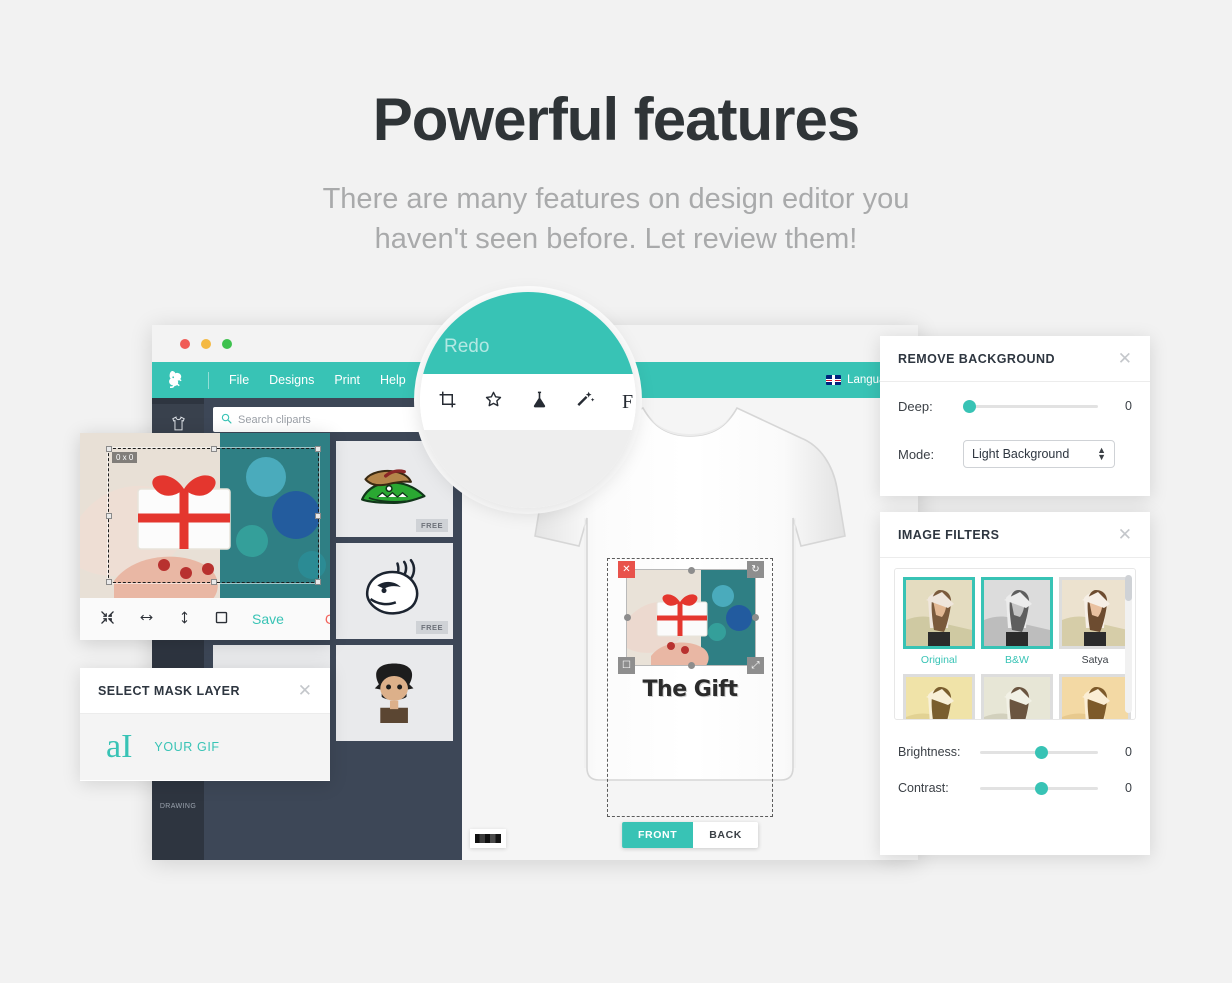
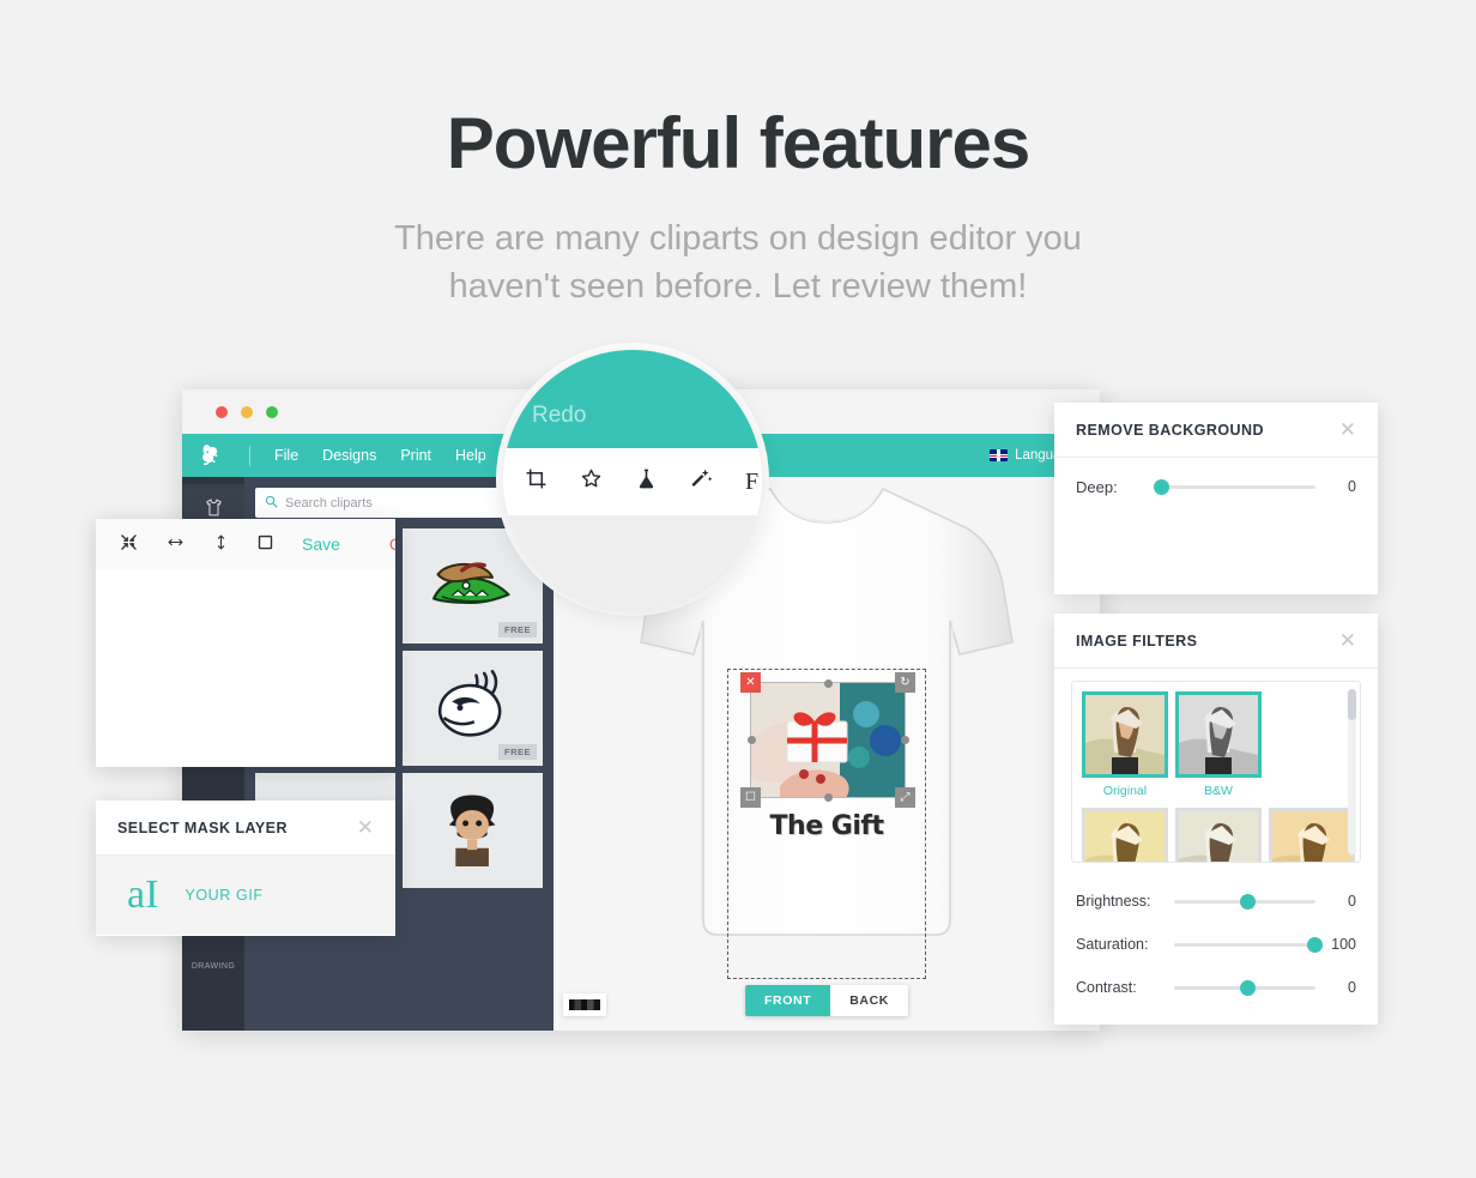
  Powerful features
- There are many features on design editor you
+ There are many cliparts on design editor you
  haven't seen before. Let review them!
  File
  Designs
  Print
  Help
  Search cliparts
  FREE
  FREE
  ✕
  ↻
  ☐
  ⤢
  The Gift
  FRONT
  BACK
  Redo
  F
  REMOVE BACKGROUND
  ✕
  Deep:
  0
- Mode:
- Light Background
- ▲
- ▼
  IMAGE FILTERS
  ✕
  Original
  B&W
- Satya
  Brightness:
  0
+ Saturation:
+ 100
  Contrast:
  0
- 0 x 0
  Save
  SELECT MASK LAYER
  ✕
  aI
  YOUR GIF
